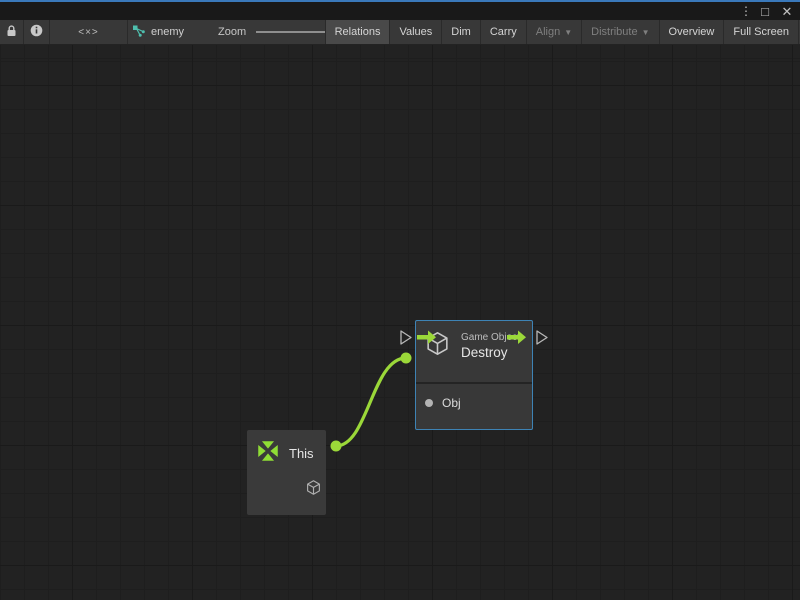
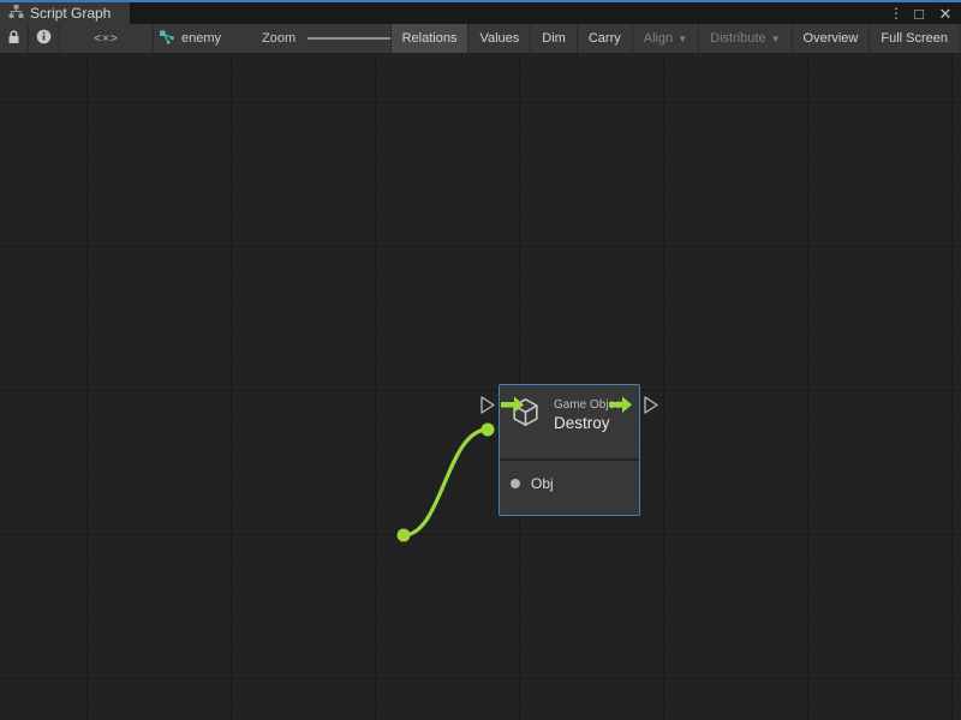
+ Script Graph
  ⋮
  □
  ✕
  <×>
  enemy
  Zoom
  Relations
  Values
  Dim
  Carry
  Align
  ▼
  Distribute
  ▼
  Overview
  Full Screen
  Game Obj
  Destroy
  Obj
- This
